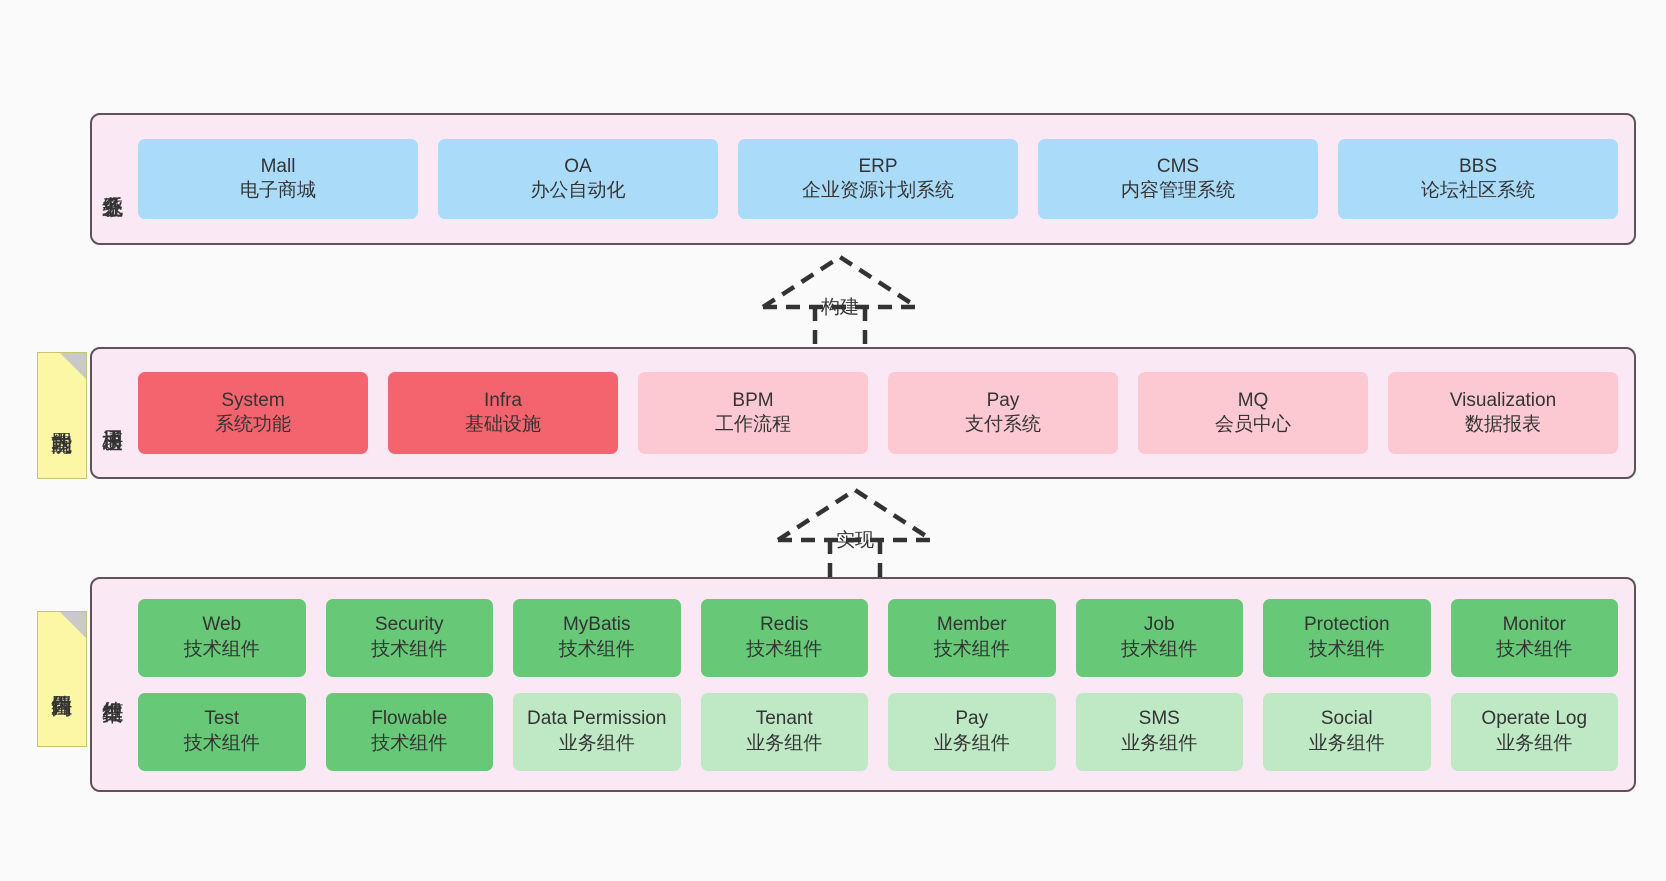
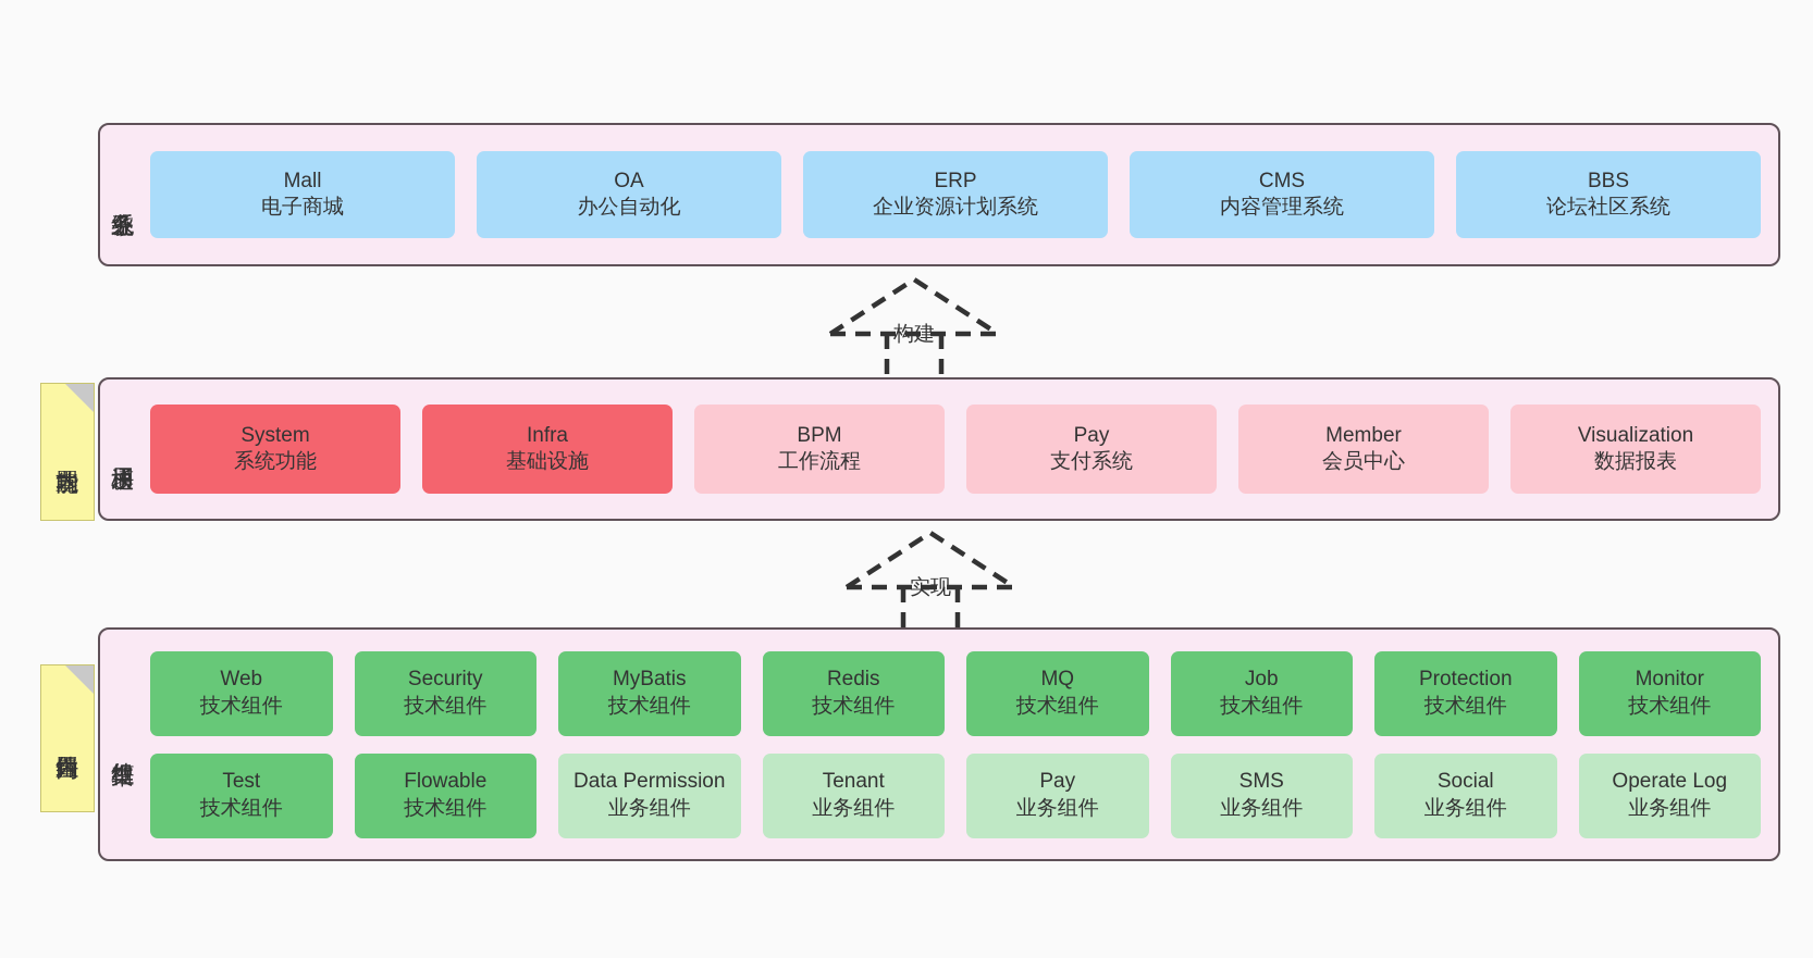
  Mall
  电子商城
  OA
  办公自动化
  ERP
  企业资源计划系统
  CMS
  内容管理系统
  BBS
  论坛社区系统
  构建
  System
  系统功能
  Infra
  基础设施
  BPM
  工作流程
  Pay
  支付系统
- MQ
+ Member
  会员中心
  Visualization
  数据报表
  实现
  Web
  技术组件
  Security
  技术组件
  MyBatis
  技术组件
  Redis
  技术组件
- Member
+ MQ
  技术组件
  Job
  技术组件
  Protection
  技术组件
  Monitor
  技术组件
  Test
  技术组件
  Flowable
  技术组件
  Data Permission
  业务组件
  Tenant
  业务组件
  Pay
  业务组件
  SMS
  业务组件
  Social
  业务组件
  Operate Log
  业务组件
